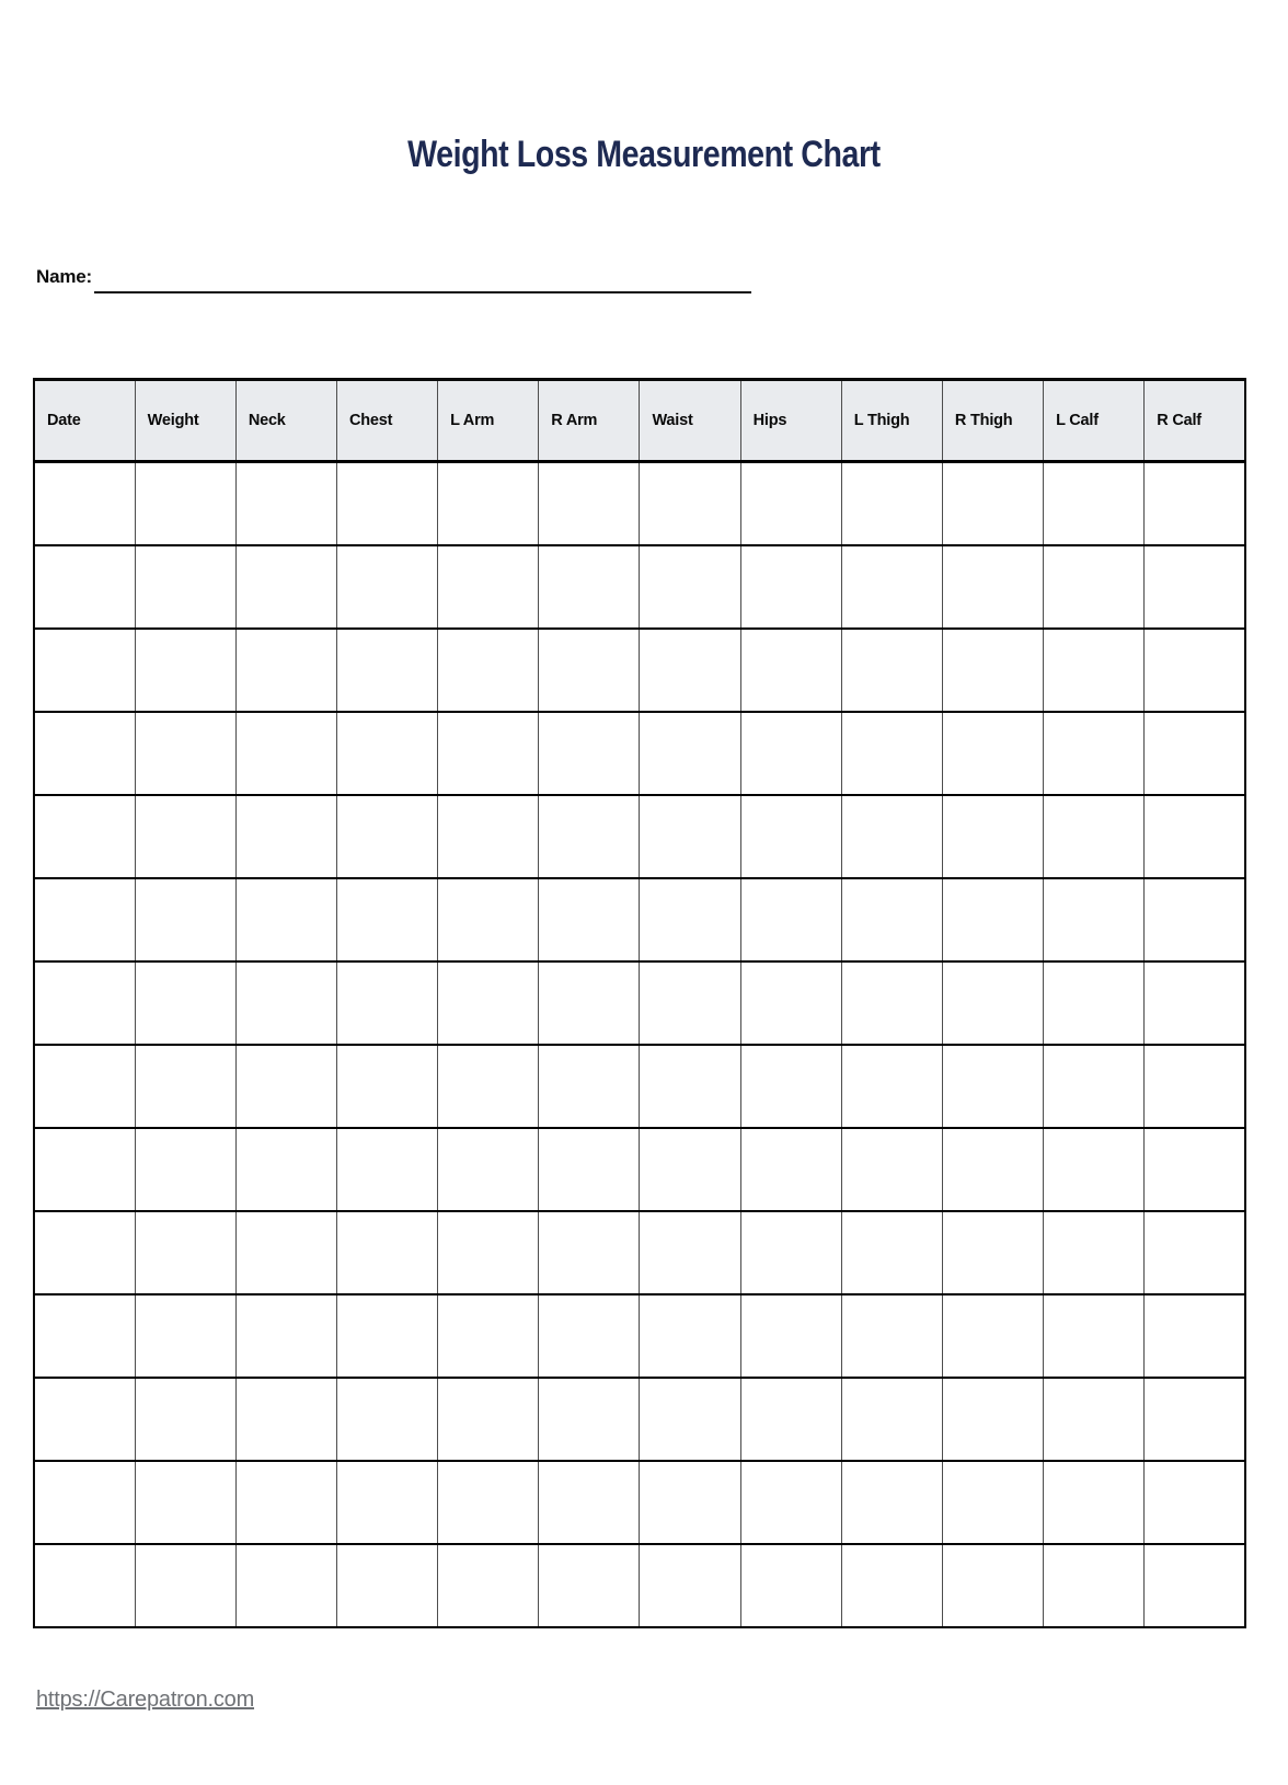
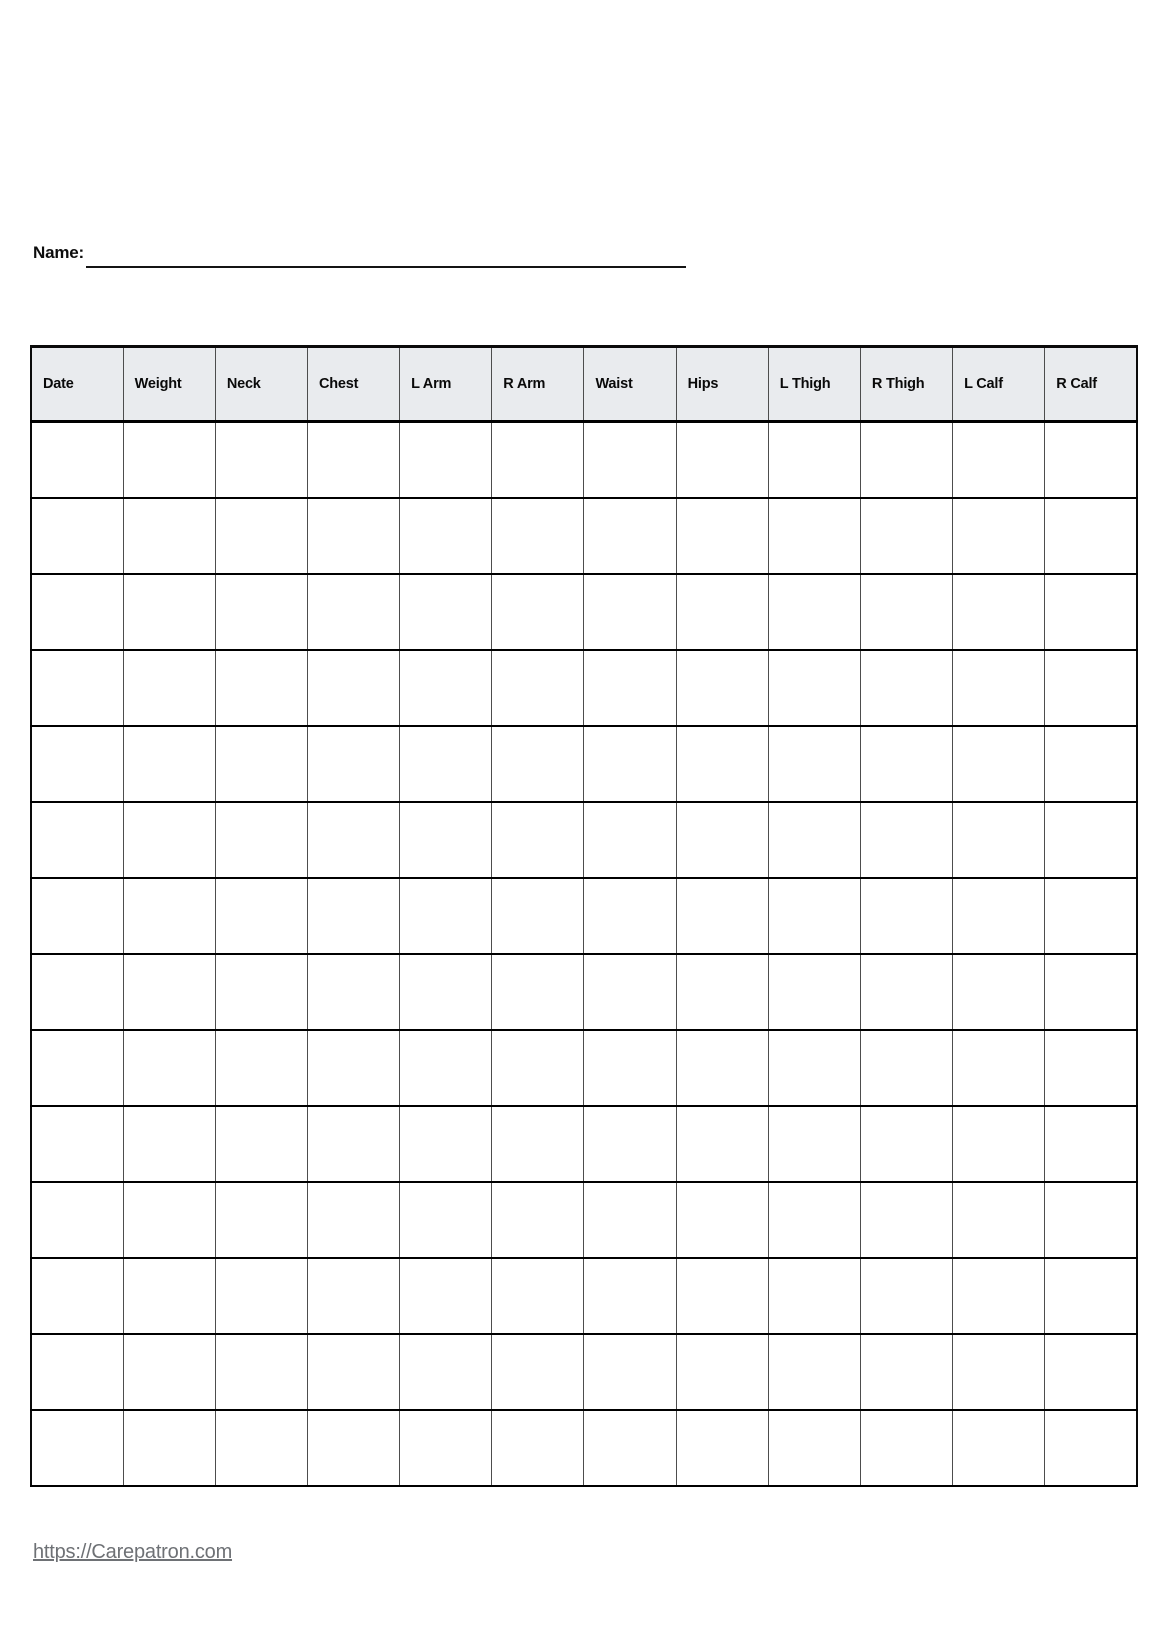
- Weight Loss Measurement Chart
  Name:
  Date	Weight	Neck	Chest	L Arm	R Arm	Waist	Hips	L Thigh	R Thigh	L Calf	R Calf
  https://Carepatron.com
